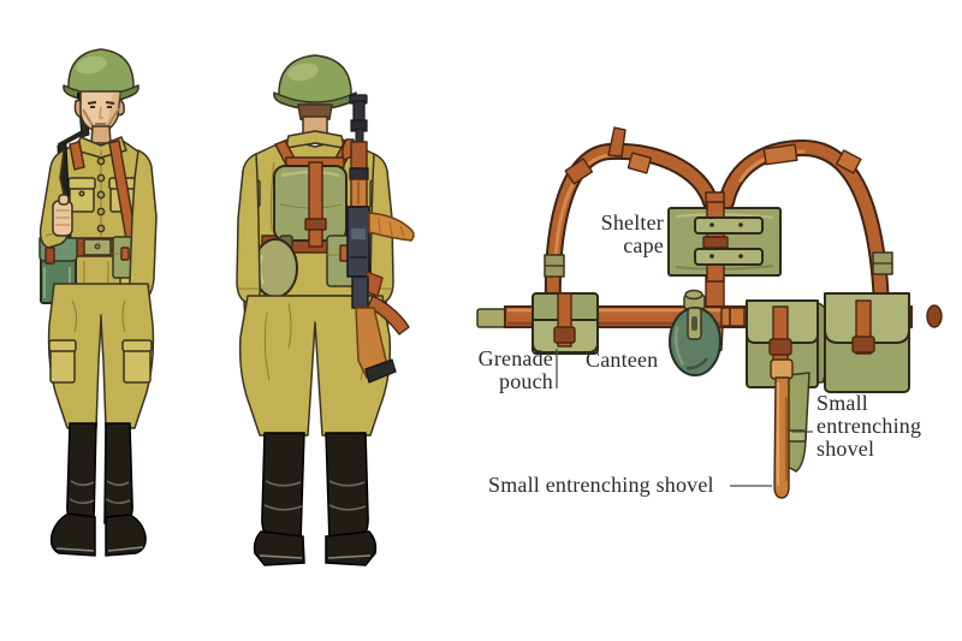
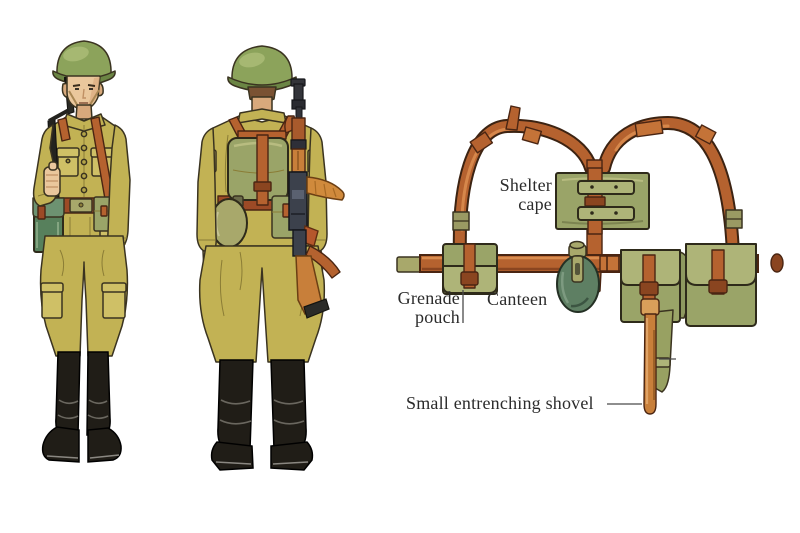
  Shelter
  cape
  Grenade
  pouch
  Canteen
- Small
- entrenching
- shovel
  Small entrenching shovel
